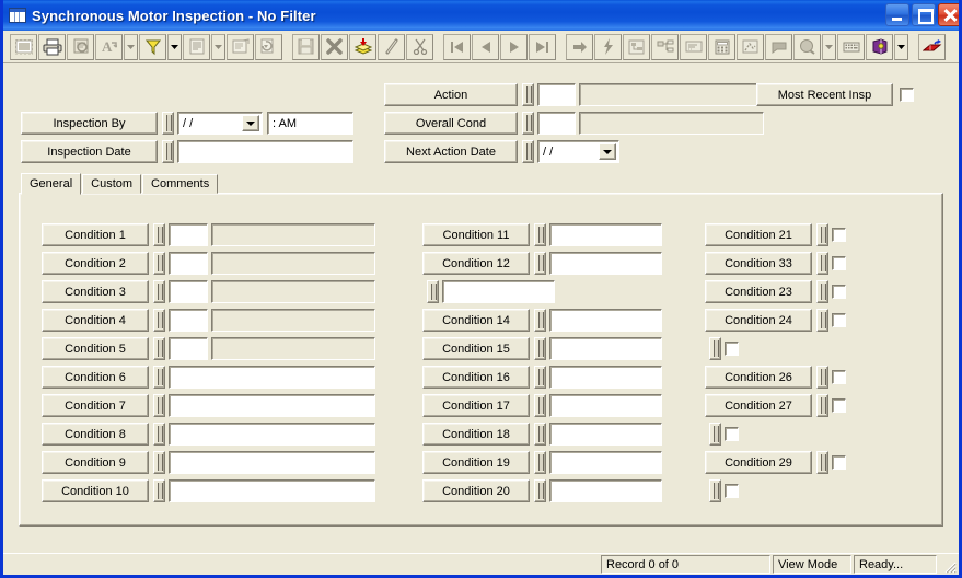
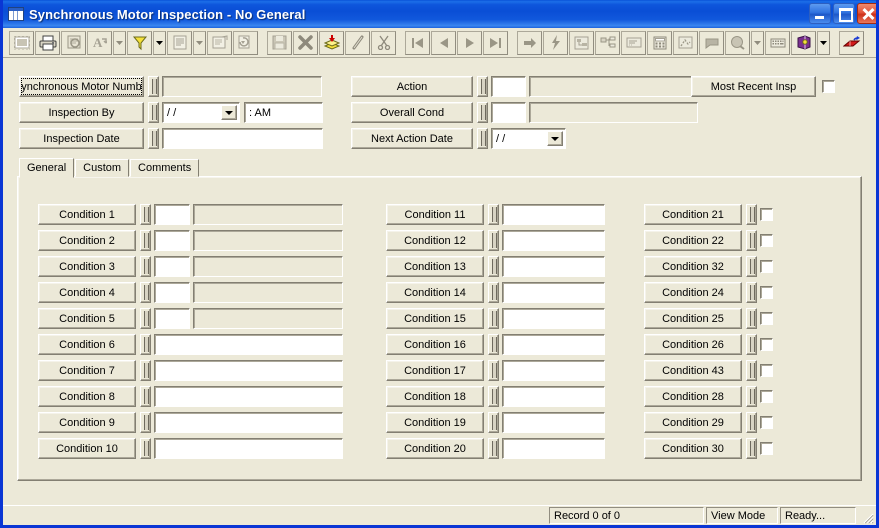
- Synchronous Motor Inspection - No Filter
+ Synchronous Motor Inspection - No General
  A
+ ynchronous Motor Numb
  Inspection By
  / /
  : AM
  Inspection Date
  Action
  Overall Cond
  Next Action Date
  / /
  Most Recent Insp
  General
  Custom
  Comments
  Condition 1
  Condition 2
  Condition 3
  Condition 4
  Condition 5
  Condition 6
  Condition 7
  Condition 8
  Condition 9
  Condition 10
  Condition 11
  Condition 12
+ Condition 13
  Condition 14
  Condition 15
  Condition 16
  Condition 17
  Condition 18
  Condition 19
  Condition 20
  Condition 21
- Condition 33
+ Condition 22
- Condition 23
+ Condition 32
  Condition 24
+ Condition 25
  Condition 26
- Condition 27
+ Condition 43
+ Condition 28
  Condition 29
+ Condition 30
  Record 0 of 0
  View Mode
  Ready...
